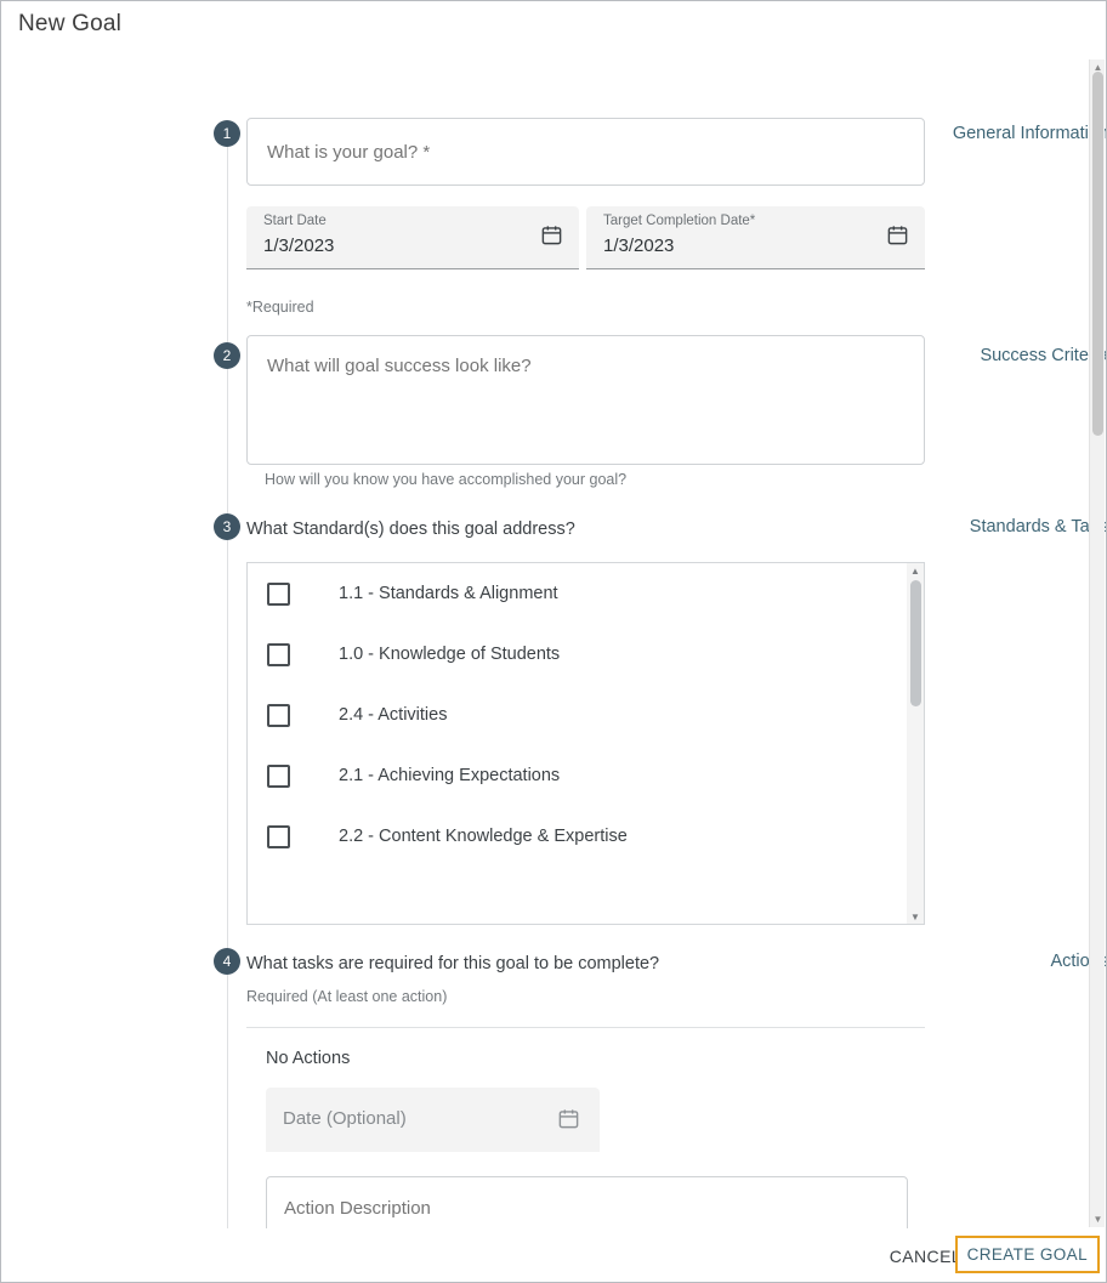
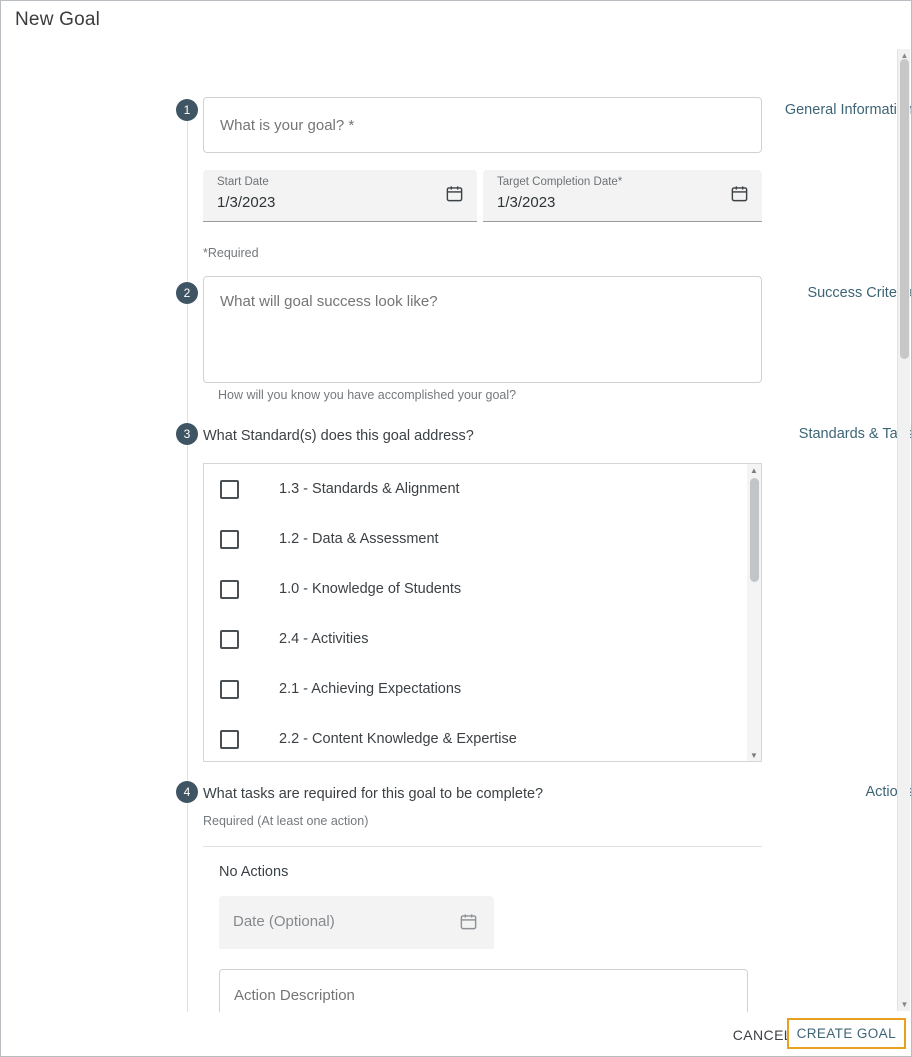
  New Goal
  General Informati
  1
  Success Crite
  2
  Standards & Ta
  3
  Actio
  4
  What is your goal? *
  Start Date
  1/3/2023
  Target Completion Date*
  1/3/2023
  *Required
  What will goal success look like?
  How will you know you have accomplished your goal?
  What Standard(s) does this goal address?
- 1.1 - Standards & Alignment
+ 1.3 - Standards & Alignment
+ 1.2 - Data & Assessment
  1.0 - Knowledge of Students
  2.4 - Activities
  2.1 - Achieving Expectations
  2.2 - Content Knowledge & Expertise
  ▲
  ▼
  What tasks are required for this goal to be complete?
  Required (At least one action)
  No Actions
  Date (Optional)
  Action Description
  ▲
  ▼
  CANCE
  CREATE GOAL
